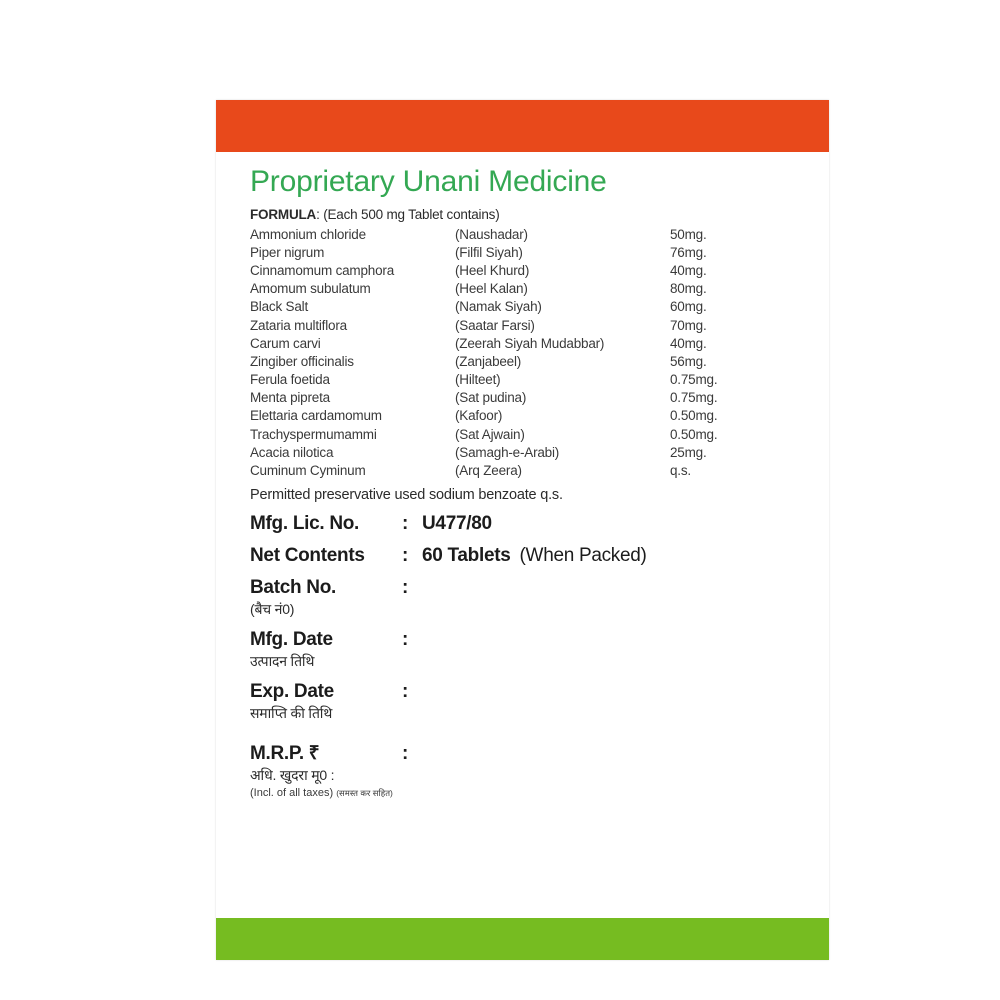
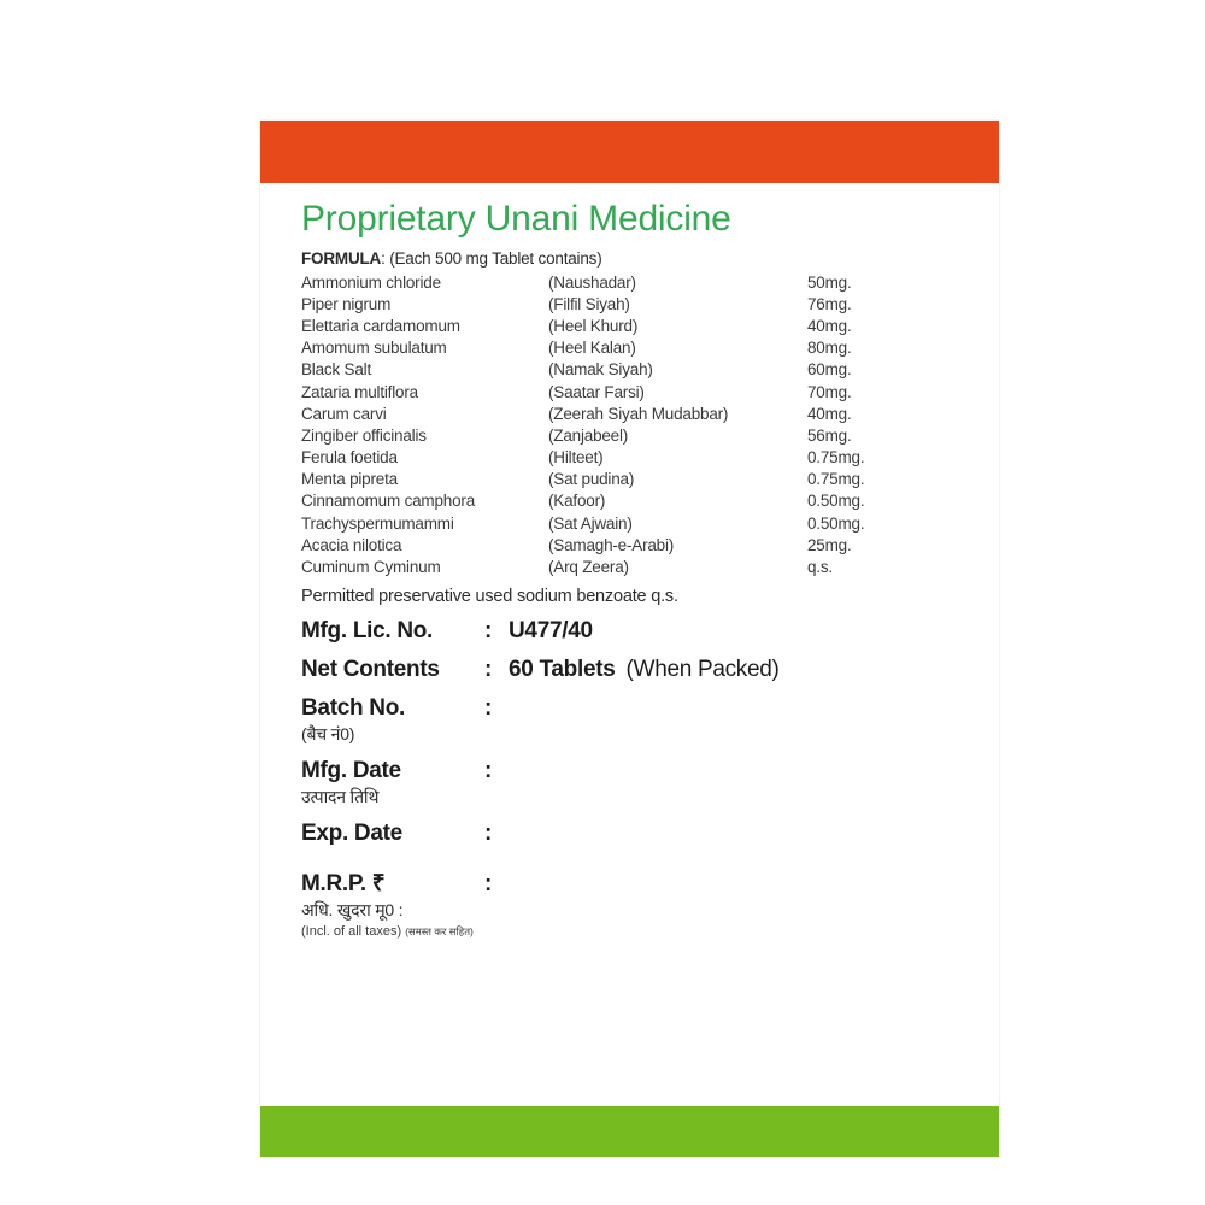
  Proprietary Unani Medicine
  FORMULA: (Each 500 mg Tablet contains)
  Ammonium chloride	(Naushadar)	50mg.
  Piper nigrum	(Filfil Siyah)	76mg.
- Cinnamomum camphora	(Heel Khurd)	40mg.
+ Elettaria cardamomum	(Heel Khurd)	40mg.
  Amomum subulatum	(Heel Kalan)	80mg.
  Black Salt	(Namak Siyah)	60mg.
  Zataria multiflora	(Saatar Farsi)	70mg.
  Carum carvi	(Zeerah Siyah Mudabbar)	40mg.
  Zingiber officinalis	(Zanjabeel)	56mg.
  Ferula foetida	(Hilteet)	0.75mg.
  Menta pipreta	(Sat pudina)	0.75mg.
- Elettaria cardamomum	(Kafoor)	0.50mg.
+ Cinnamomum camphora	(Kafoor)	0.50mg.
  Trachyspermumammi	(Sat Ajwain)	0.50mg.
  Acacia nilotica	(Samagh-e-Arabi)	25mg.
  Cuminum Cyminum	(Arq Zeera)	q.s.
  Permitted preservative used sodium benzoate q.s.
  Mfg. Lic. No.
  :
- U477/80
+ U477/40
  Net Contents
  :
  60 Tablets
  (When Packed)
  Batch No.
  :
  (बैच नं0)
  Mfg. Date
  :
  उत्पादन तिथि
  Exp. Date
  :
- समाप्ति की तिथि
  M.R.P. ₹
  :
  अधि. खुदरा मू0 :
  (Incl. of all taxes) (समस्त कर सहित)
